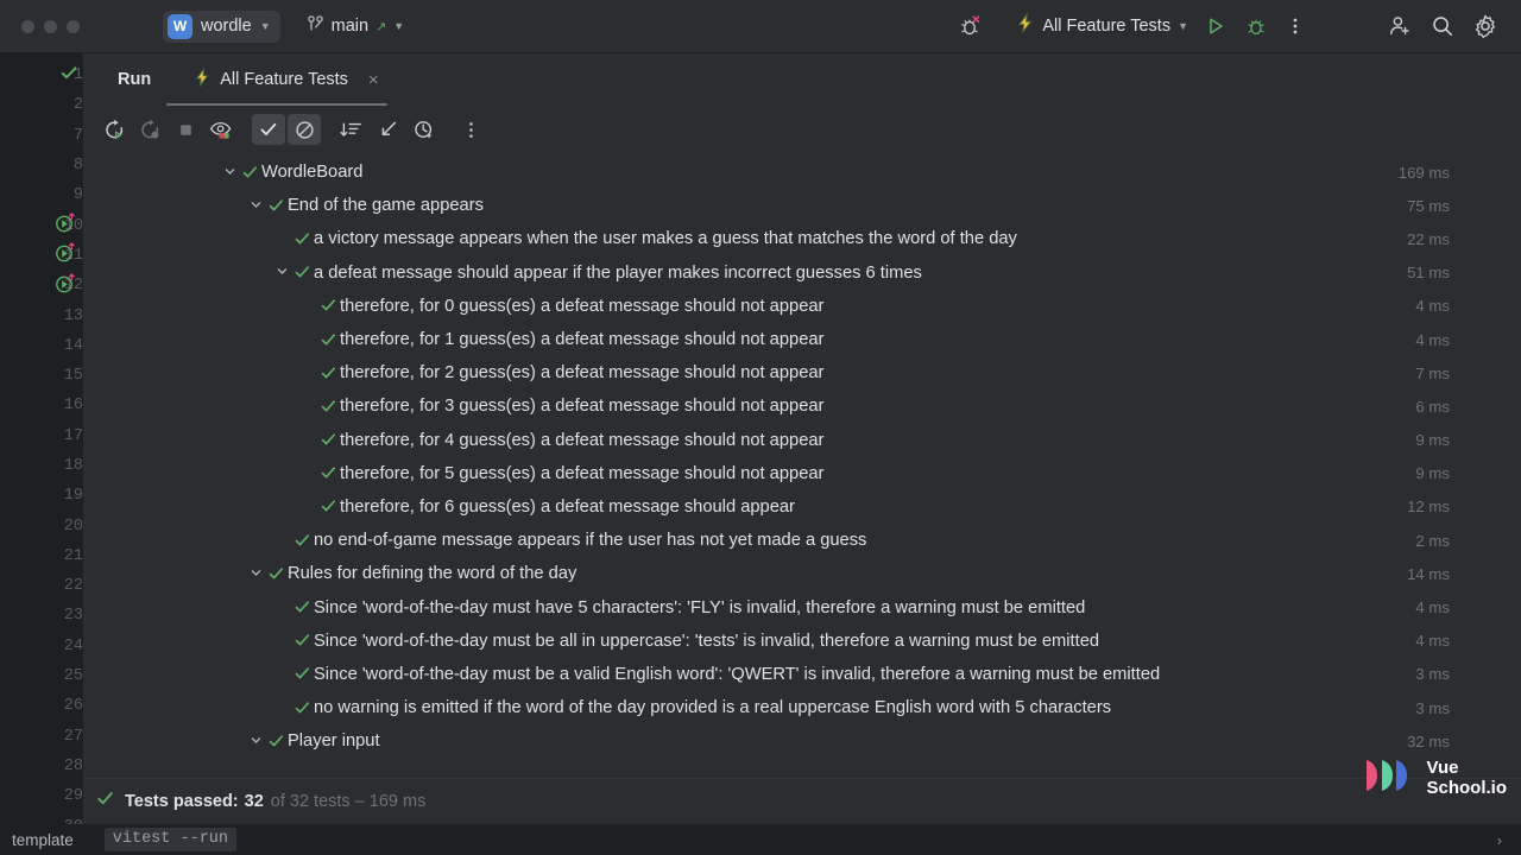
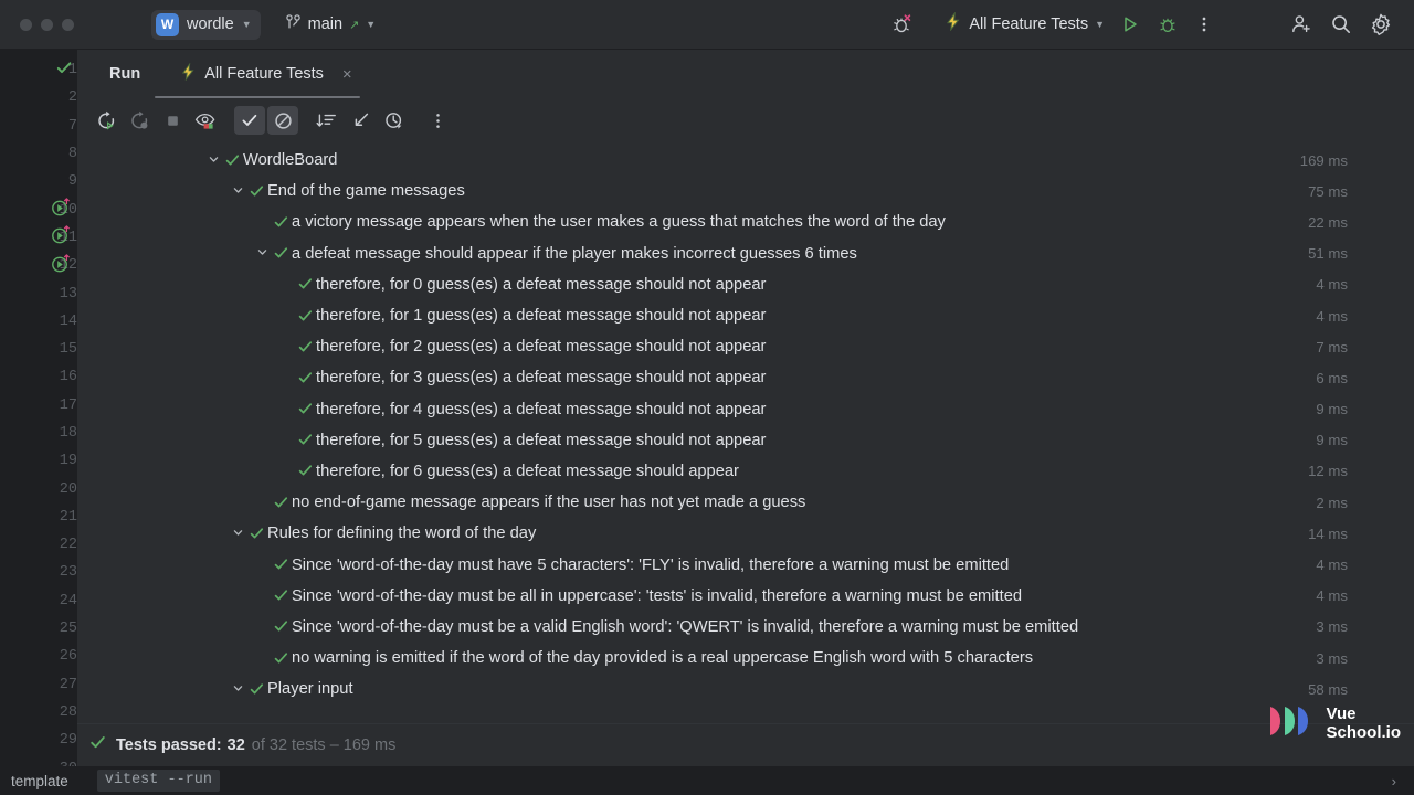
  W
  wordle
  ▼
  main
  ↗
  ▼
  All Feature Tests
  ▼
  1
  2
  7
  8
  9
  10
  11
  12
  13
  14
  15
  16
  17
  18
  19
  20
  21
  22
  23
  24
  25
  26
  27
  28
  29
  Run
  All Feature Tests
  ×
  WordleBoard
  169 ms
- End of the game appears
+ End of the game messages
  75 ms
  a victory message appears when the user makes a guess that matches the word of the day
  22 ms
  a defeat message should appear if the player makes incorrect guesses 6 times
  51 ms
  therefore, for 0 guess(es) a defeat message should not appear
  4 ms
  therefore, for 1 guess(es) a defeat message should not appear
  4 ms
  therefore, for 2 guess(es) a defeat message should not appear
  7 ms
  therefore, for 3 guess(es) a defeat message should not appear
  6 ms
  therefore, for 4 guess(es) a defeat message should not appear
  9 ms
  therefore, for 5 guess(es) a defeat message should not appear
  9 ms
  therefore, for 6 guess(es) a defeat message should appear
  12 ms
  no end-of-game message appears if the user has not yet made a guess
  2 ms
  Rules for defining the word of the day
  14 ms
  Since 'word-of-the-day must have 5 characters': 'FLY' is invalid, therefore a warning must be emitted
  4 ms
  Since 'word-of-the-day must be all in uppercase': 'tests' is invalid, therefore a warning must be emitted
  4 ms
  Since 'word-of-the-day must be a valid English word': 'QWERT' is invalid, therefore a warning must be emitted
  3 ms
  no warning is emitted if the word of the day provided is a real uppercase English word with 5 characters
  3 ms
  Player input
- 32 ms
+ 58 ms
  Tests passed:
  32
  of 32 tests – 169 ms
  Vue
  School.io
  template
  vitest --run
  ›
